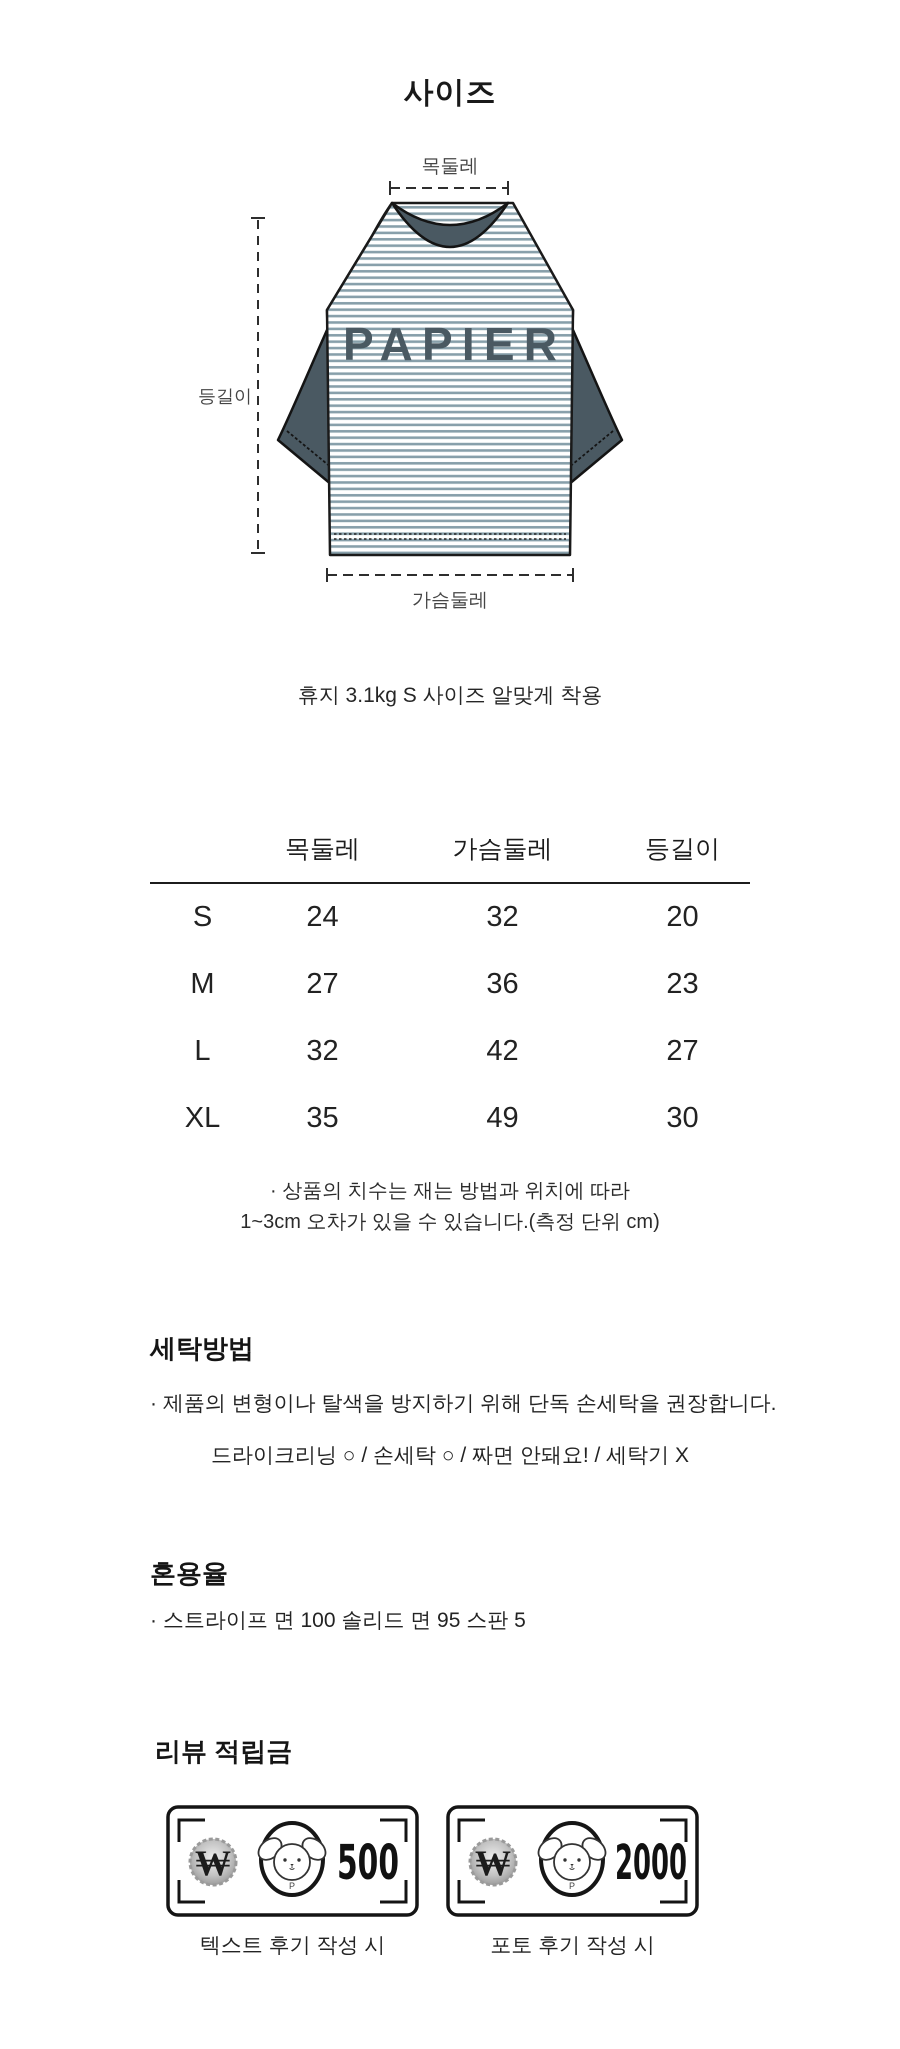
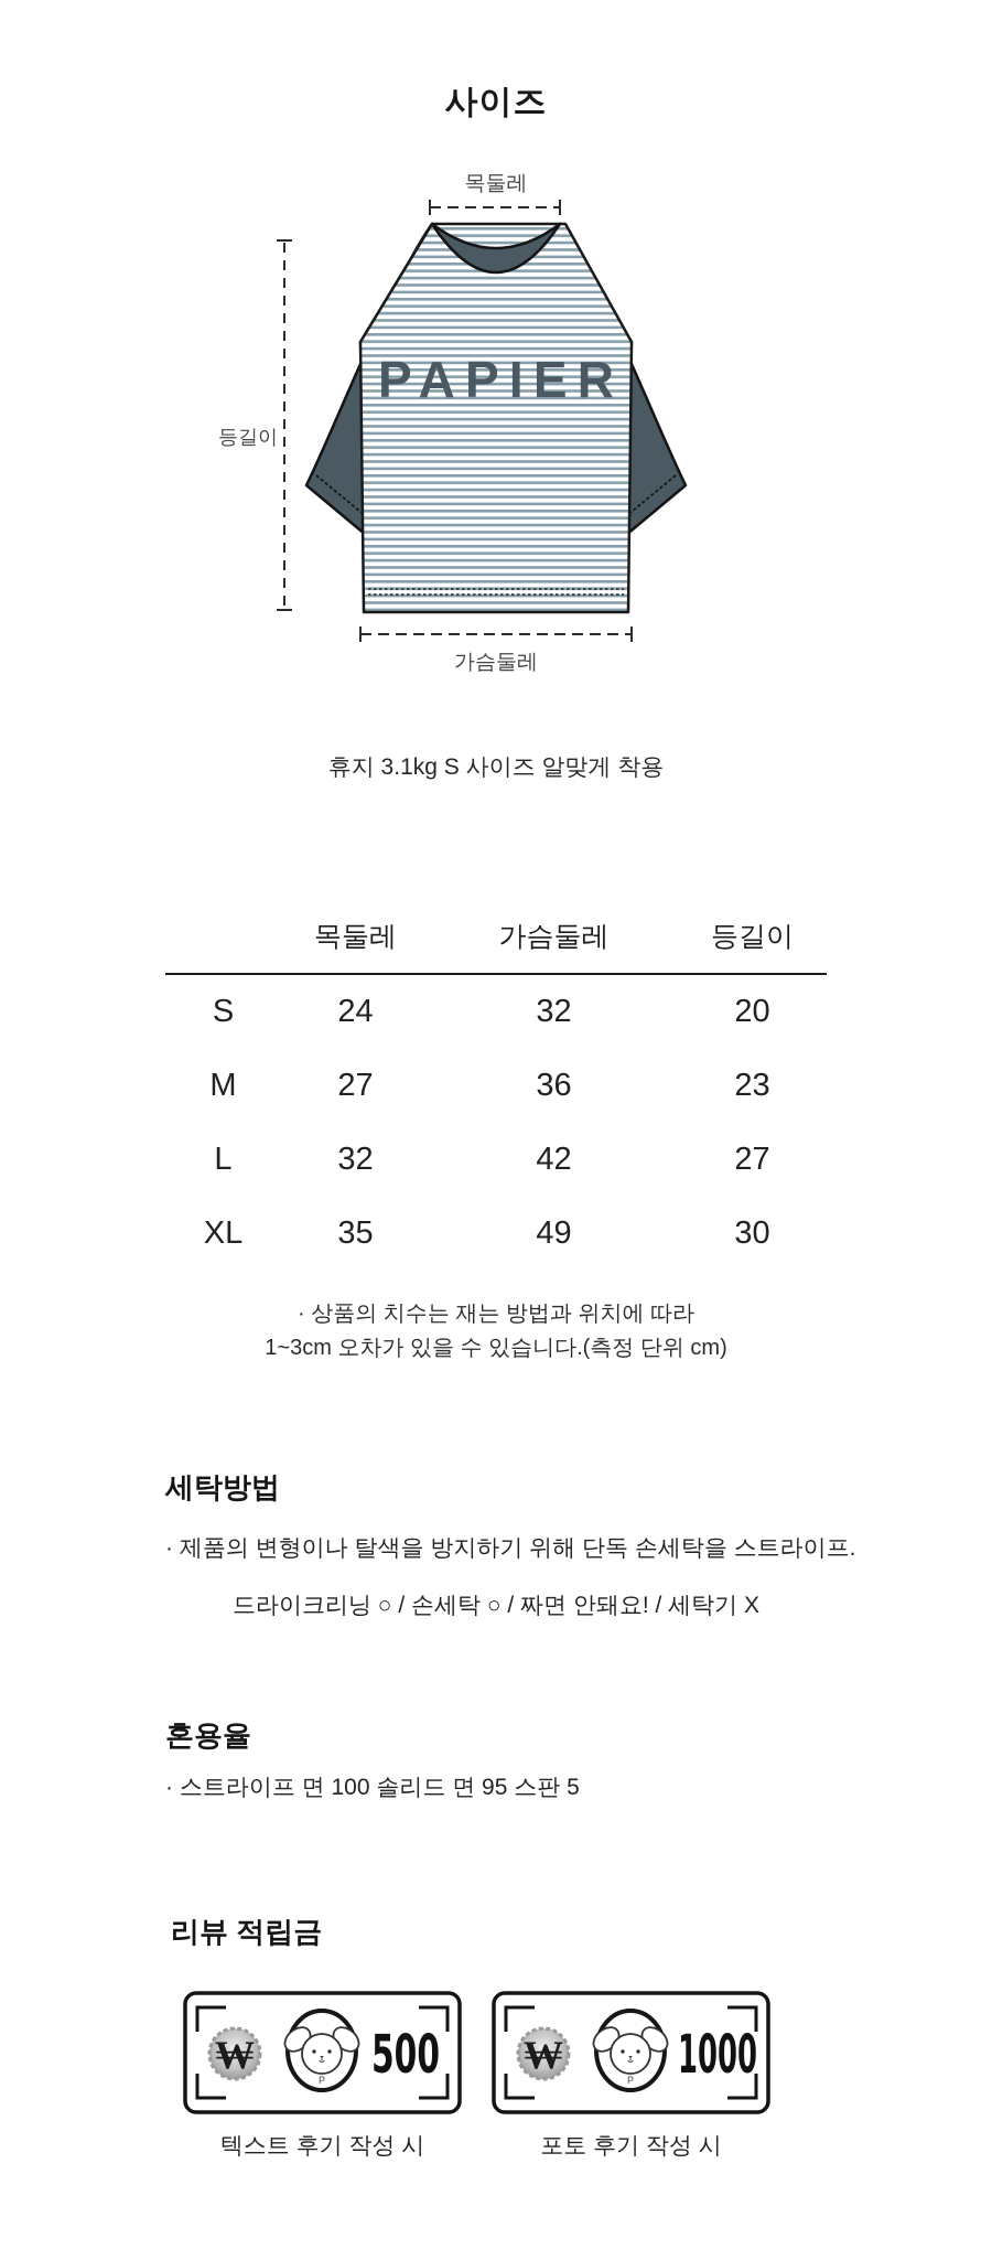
  사이즈
  목둘레
  등길이
  PAPIER
  가슴둘레
  휴지 3.1kg S 사이즈 알맞게 착용
  	목둘레	가슴둘레	등길이
  S	24	32	20
  M	27	36	23
  L	32	42	27
  XL	35	49	30
  · 상품의 치수는 재는 방법과 위치에 따라
  1~3cm 오차가 있을 수 있습니다.(측정 단위 cm)
  세탁방법
- · 제품의 변형이나 탈색을 방지하기 위해 단독 손세탁을 권장합니다.
+ · 제품의 변형이나 탈색을 방지하기 위해 단독 손세탁을 스트라이프.
  드라이크리닝 ○ / 손세탁 ○ / 짜면 안돼요! / 세탁기 X
  혼용율
  · 스트라이프 면 100 솔리드 면 95 스판 5
  리뷰 적립금
  ₩
  P
  500
  텍스트 후기 작성 시
  ₩
  P
- 2000
+ 1000
  포토 후기 작성 시
